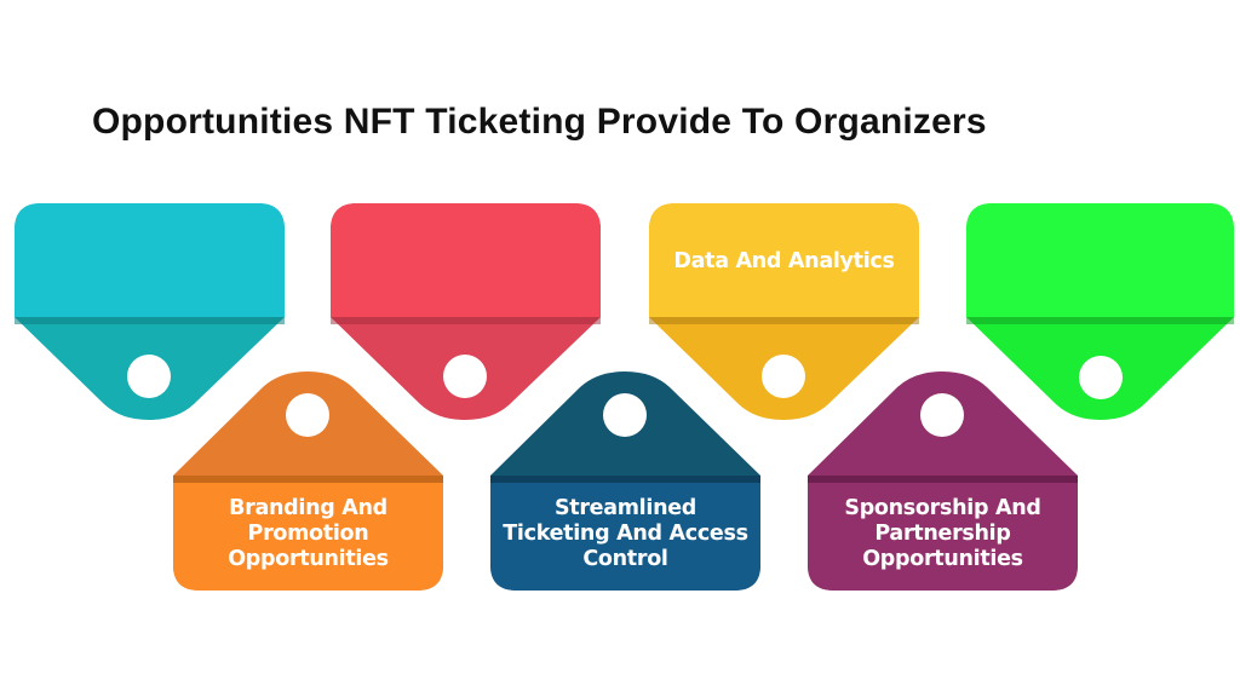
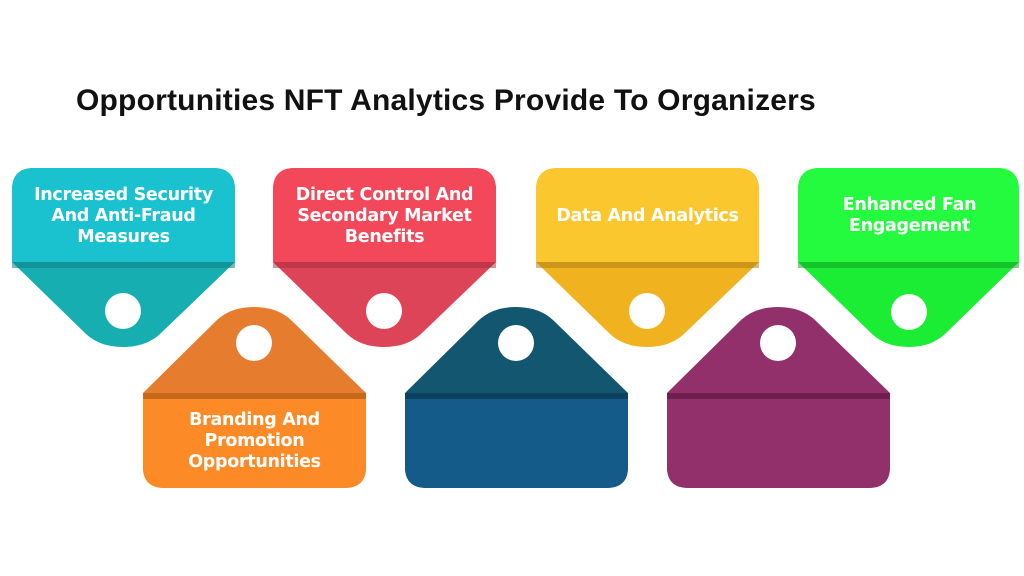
- Opportunities NFT Ticketing Provide To Organizers
+ Opportunities NFT Analytics Provide To Organizers
+ Increased Security And Anti-Fraud Measures
+ Direct Control And Secondary Market Benefits
  Data And Analytics
+ Enhanced Fan Engagement
  Branding And Promotion Opportunities
- Streamlined Ticketing And Access Control
- Sponsorship And Partnership Opportunities
